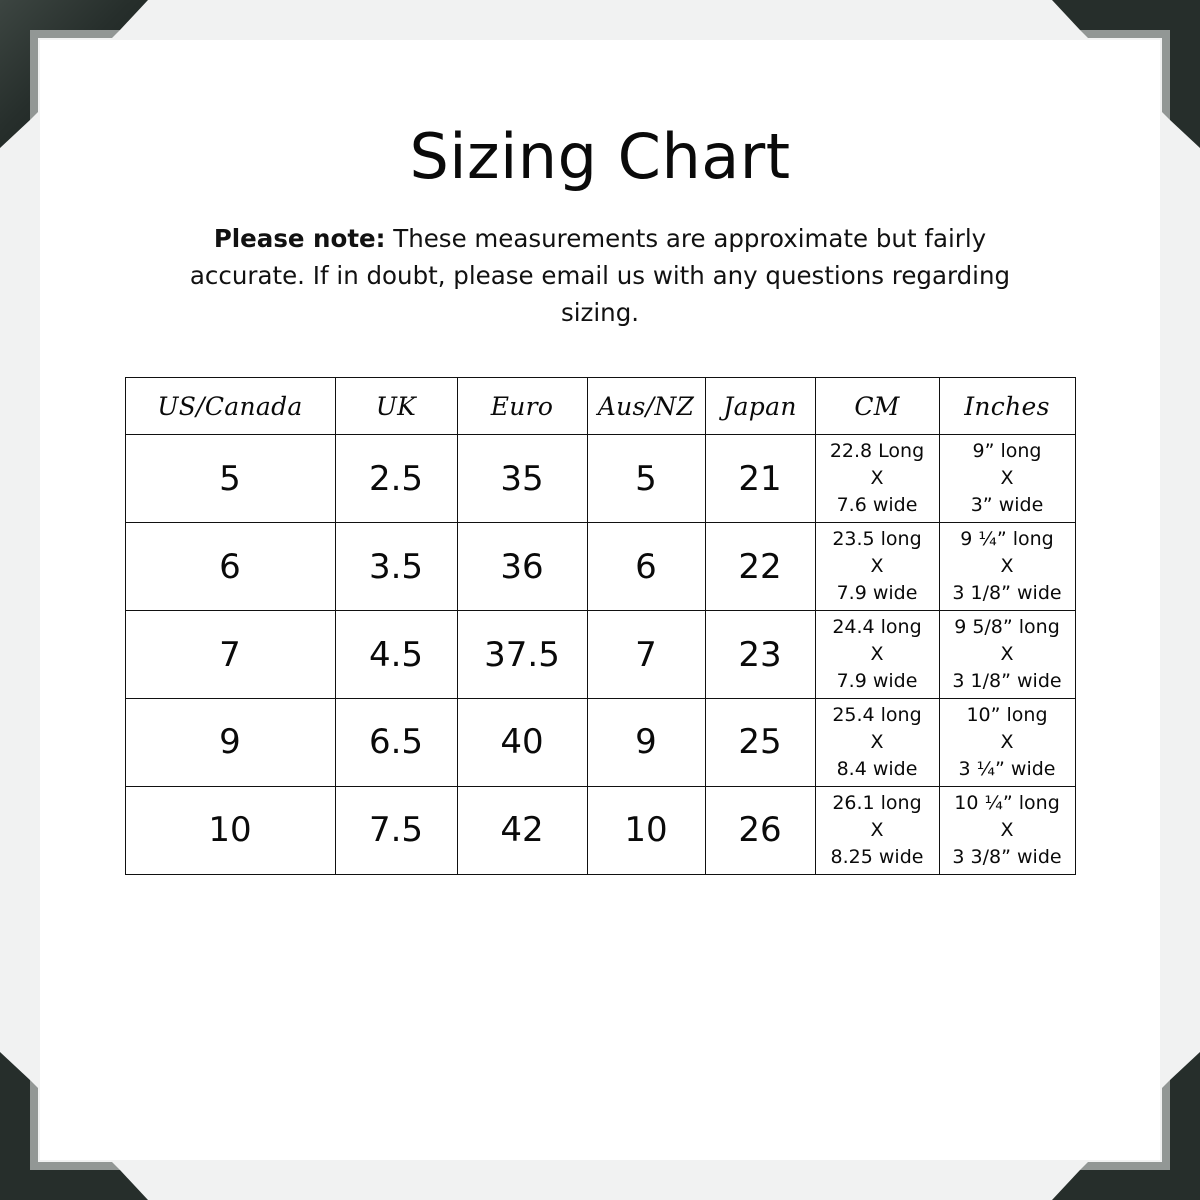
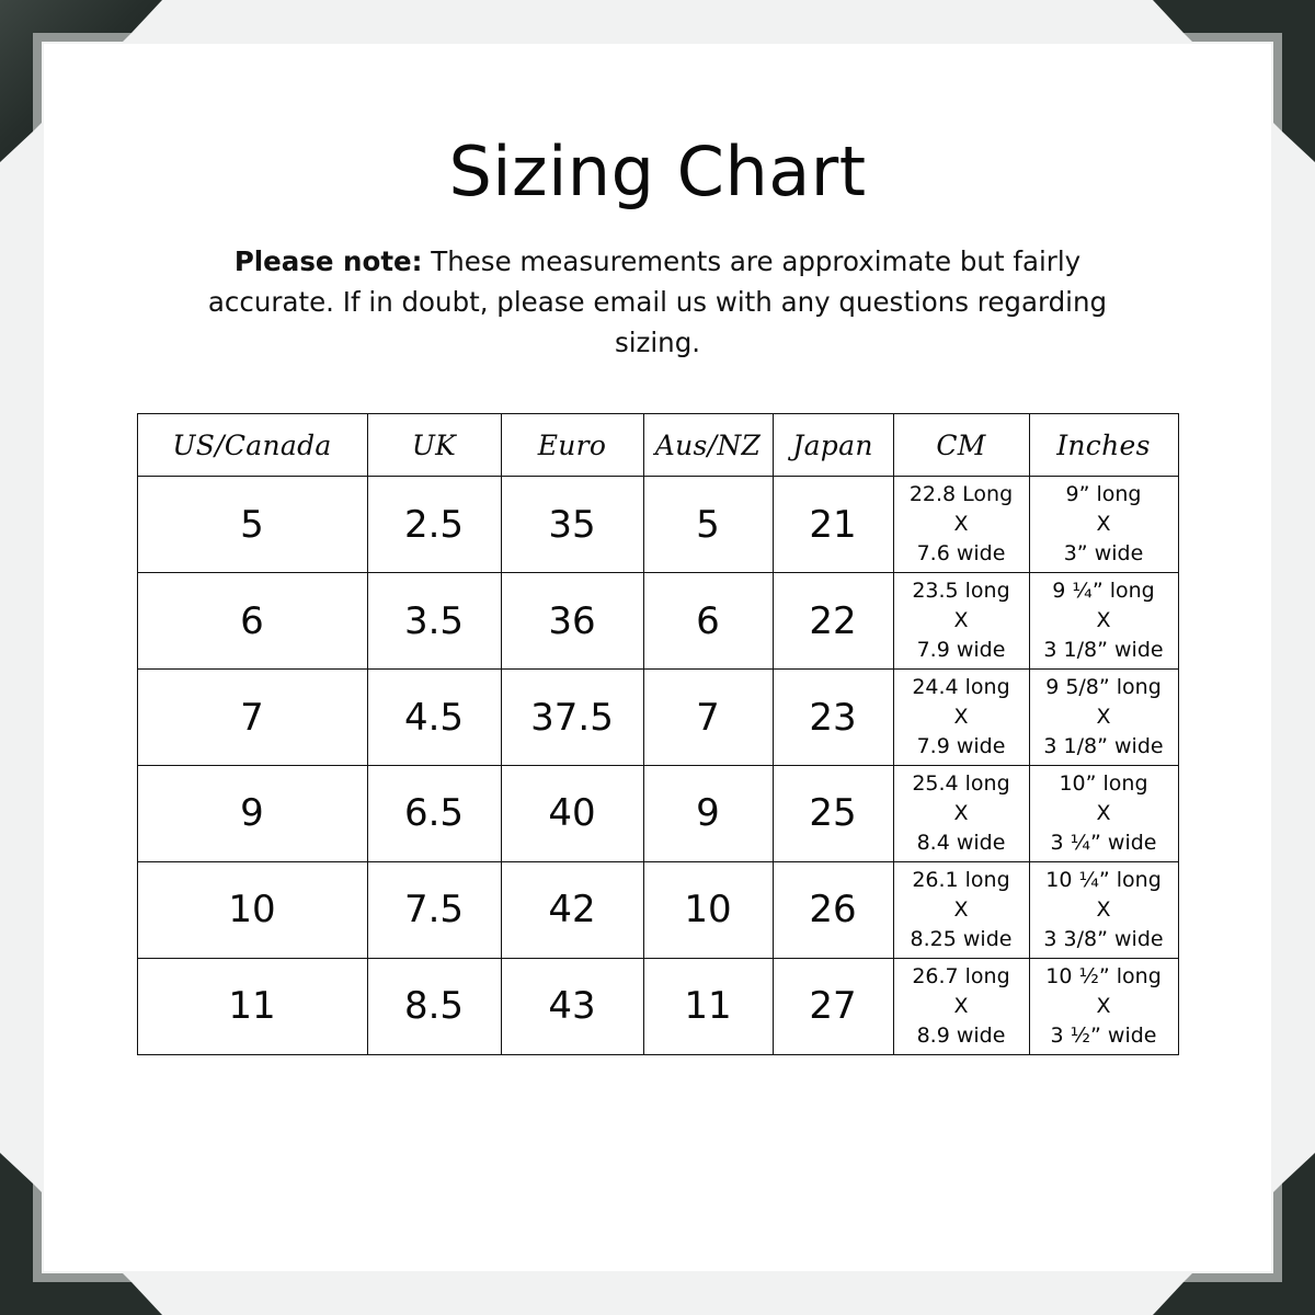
  Sizing Chart
  Please note: These measurements are approximate but fairly accurate. If in doubt, please email us with any questions regarding sizing.
  US/Canada	UK	Euro	Aus/NZ	Japan	CM	Inches
  5	2.5	35	5	21	22.8 Long X 7.6 wide	9” long X 3” wide
  6	3.5	36	6	22	23.5 long X 7.9 wide	9 ¼” long X 3 1/8” wide
  7	4.5	37.5	7	23	24.4 long X 7.9 wide	9 5/8” long X 3 1/8” wide
  9	6.5	40	9	25	25.4 long X 8.4 wide	10” long X 3 ¼” wide
  10	7.5	42	10	26	26.1 long X 8.25 wide	10 ¼” long X 3 3/8” wide
+ 11	8.5	43	11	27	26.7 long X 8.9 wide	10 ½” long X 3 ½” wide
